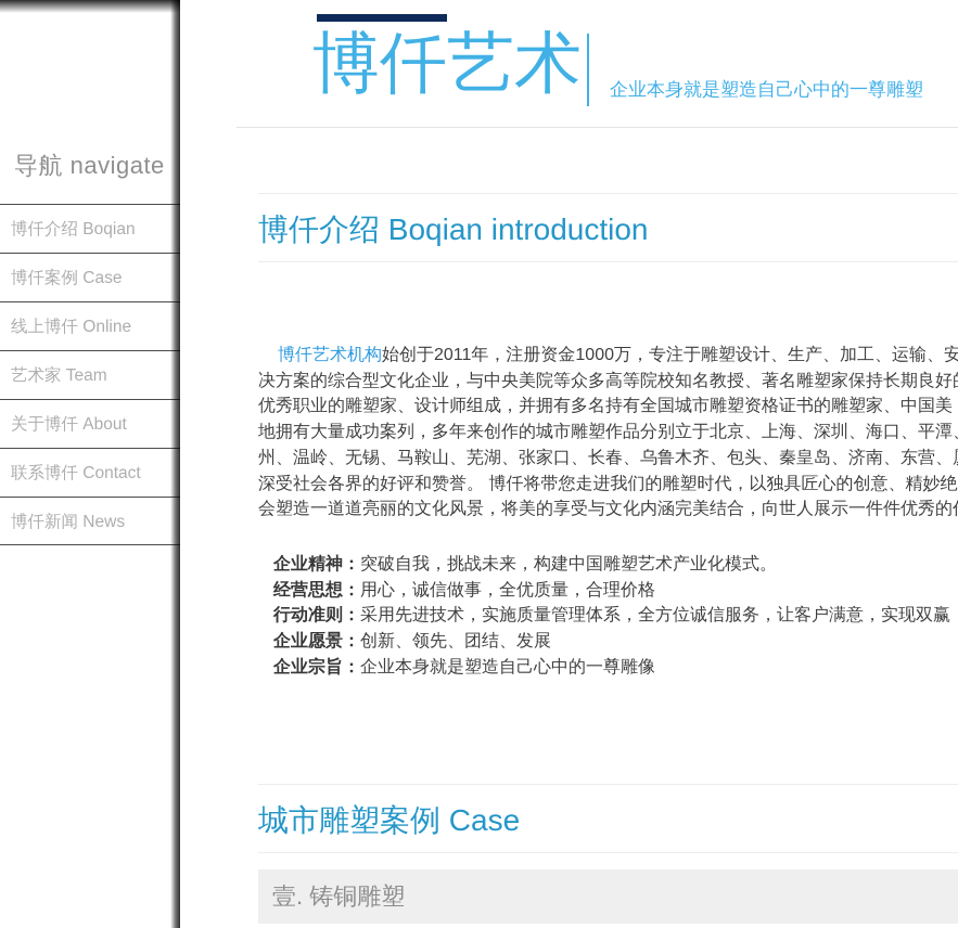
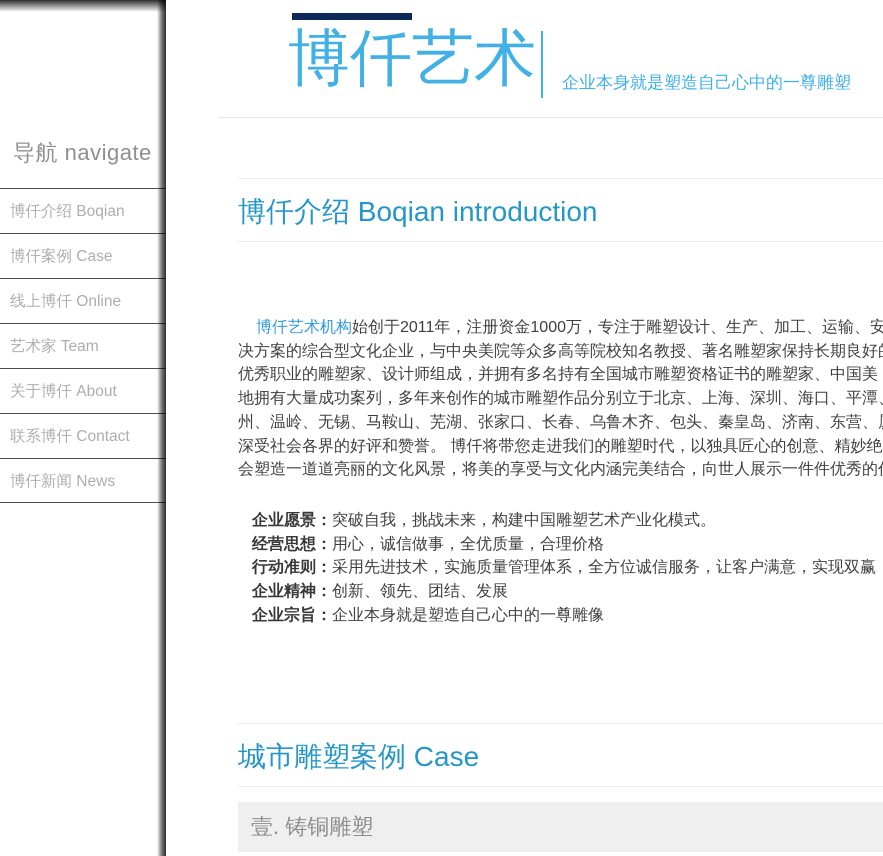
  导航 navigate
  博仟介绍 Boqian
  博仟案例 Case
  线上博仟 Online
  艺术家 Team
  关于博仟 About
  联系博仟 Contact
  博仟新闻 News
  博仟艺术
  企业本身就是塑造自己心中的一尊雕塑
  博仟介绍 Boqian introduction
  博仟艺术机构始创于2011年，注册资金1000万，专注于雕塑设计、生产、加工、运输、安
  决方案的综合型文化企业，与中央美院等众多高等院校知名教授、著名雕塑家保持长期良好
  优秀职业的雕塑家、设计师组成，并拥有多名持有全国城市雕塑资格证书的雕塑家、中国美
  地拥有大量成功案列，多年来创作的城市雕塑作品分别立于北京、上海、深圳、海口、平潭
  州、温岭、无锡、马鞍山、芜湖、张家口、长春、乌鲁木齐、包头、秦皇岛、济南、东营、
  深受社会各界的好评和赞誉。 博仟将带您走进我们的雕塑时代，以独具匠心的创意、精妙绝
  会塑造一道道亮丽的文化风景，将美的享受与文化内涵完美结合，向世人展示一件件优秀的
- 企业精神：突破自我，挑战未来，构建中国雕塑艺术产业化模式。
+ 企业愿景：突破自我，挑战未来，构建中国雕塑艺术产业化模式。
  经营思想：用心，诚信做事，全优质量，合理价格
  行动准则：采用先进技术，实施质量管理体系，全方位诚信服务，让客户满意，实现双赢
- 企业愿景：创新、领先、团结、发展
+ 企业精神：创新、领先、团结、发展
  企业宗旨：企业本身就是塑造自己心中的一尊雕像
  城市雕塑案例 Case
  壹. 铸铜雕塑
